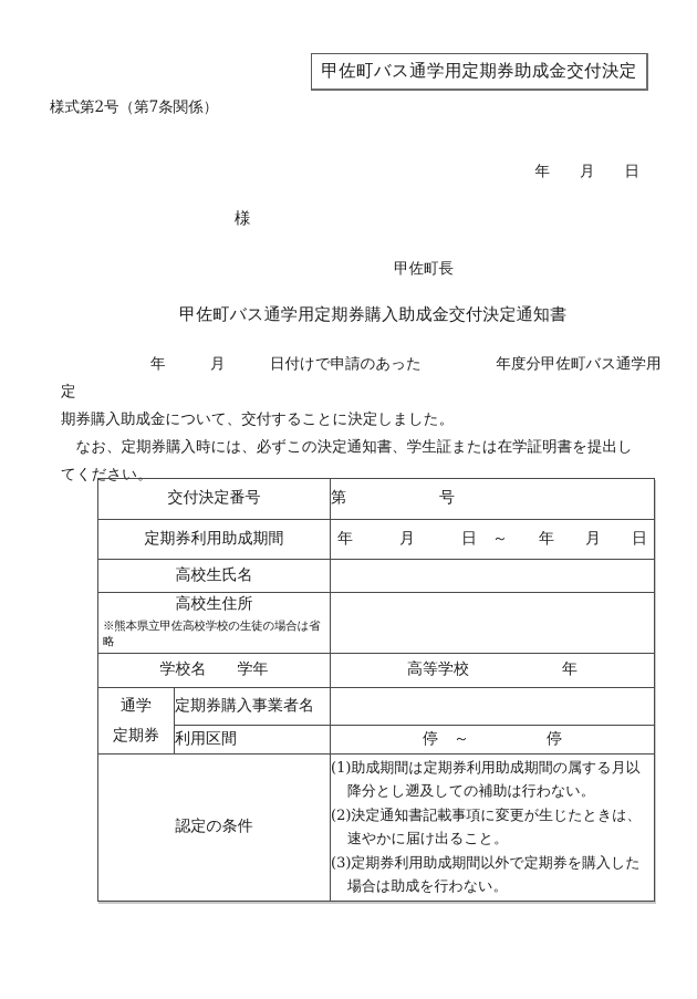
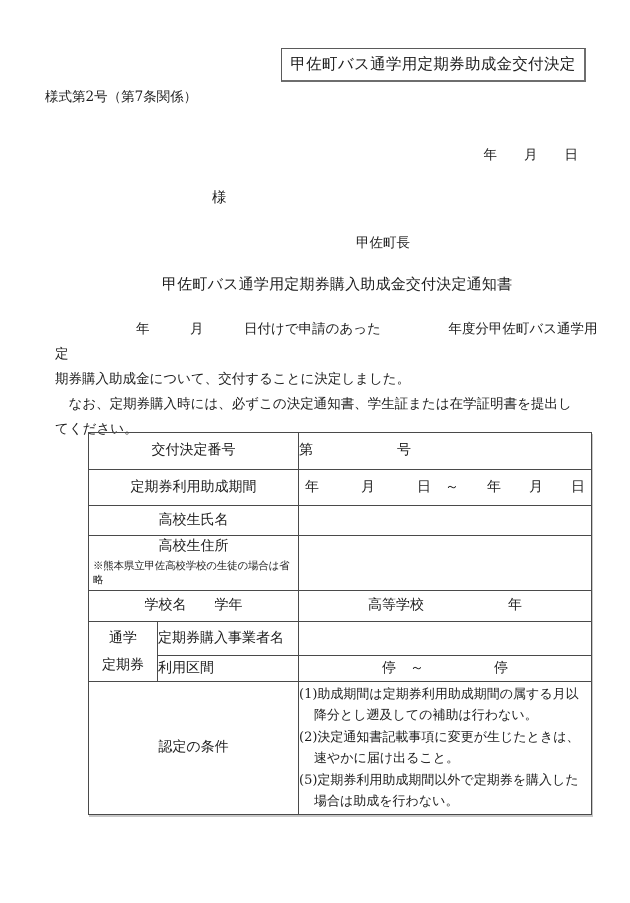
  甲佐町バス通学用定期券助成金交付決定
  様式第2号（第7条関係）
  年 月 日
  様
  甲佐町長
  甲佐町バス通学用定期券購入助成金交付決定通知書
  年 月 日付けで申請のあった 年度分甲佐町バス通学用定
  期券購入助成金について、交付することに決定しました。
  なお、定期券購入時には、必ずこの決定通知書、学生証または在学証明書を提出し
  てください。
  交付決定番号	第 号
  定期券利用助成期間	年 月 日 ～ 年 月 日
  高校生氏名
  高校生住所 ※熊本県立甲佐高校学校の生徒の場合は省略
  学校名 学年	高等学校 年
  通学 定期券	定期券購入事業者名
  利用区間	停 ～ 停
- 認定の条件	(1)助成期間は定期券利用助成期間の属する月以 降分とし遡及しての補助は行わない。 (2)決定通知書記載事項に変更が生じたときは、 速やかに届け出ること。 (3)定期券利用助成期間以外で定期券を購入した 場合は助成を行わない。
+ 認定の条件	(1)助成期間は定期券利用助成期間の属する月以 降分とし遡及しての補助は行わない。 (2)決定通知書記載事項に変更が生じたときは、 速やかに届け出ること。 (5)定期券利用助成期間以外で定期券を購入した 場合は助成を行わない。
